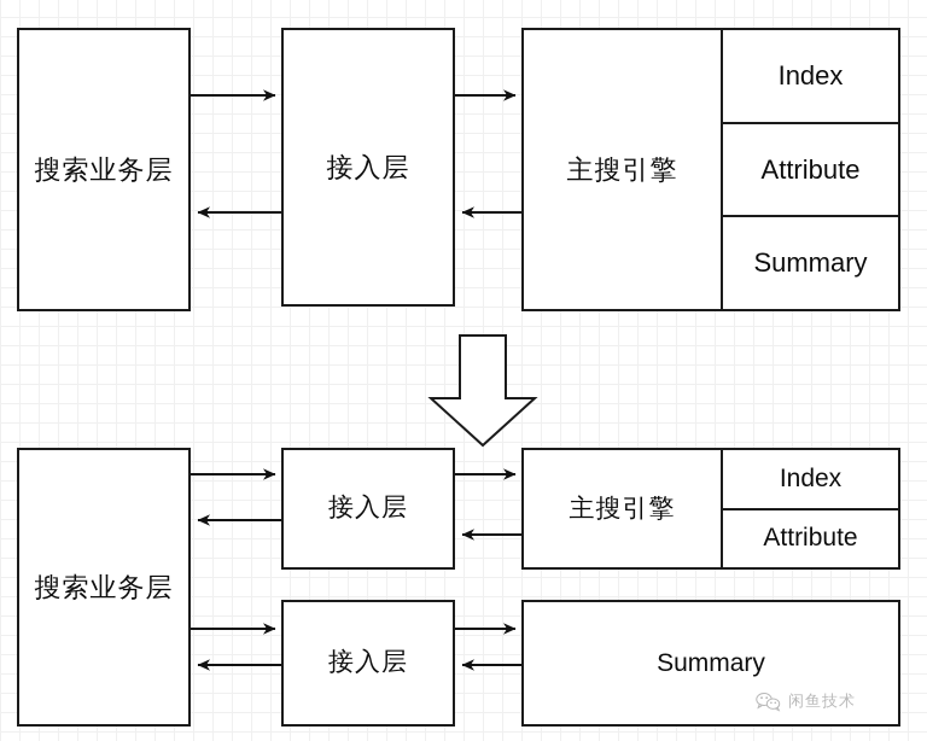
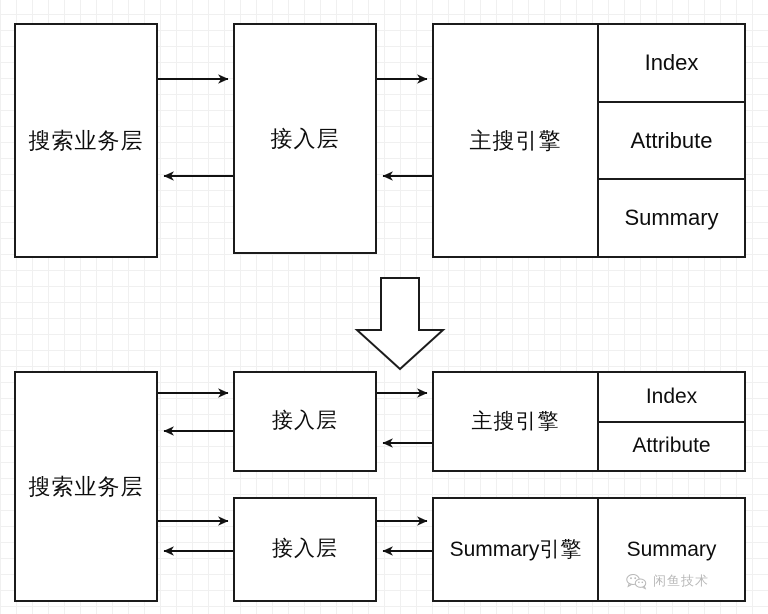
  搜索业务层
  接入层
  主搜引擎
  Index
  Attribute
  Summary
  搜索业务层
  接入层
  接入层
  主搜引擎
  Index
  Attribute
+ Summary引擎
  Summary
  闲鱼技术
